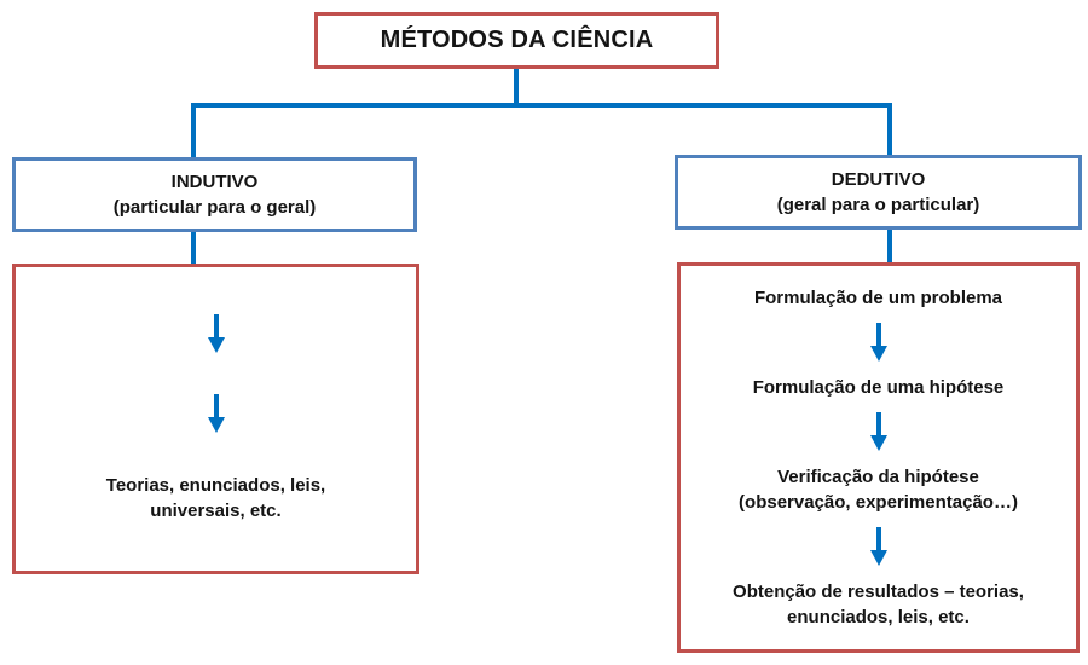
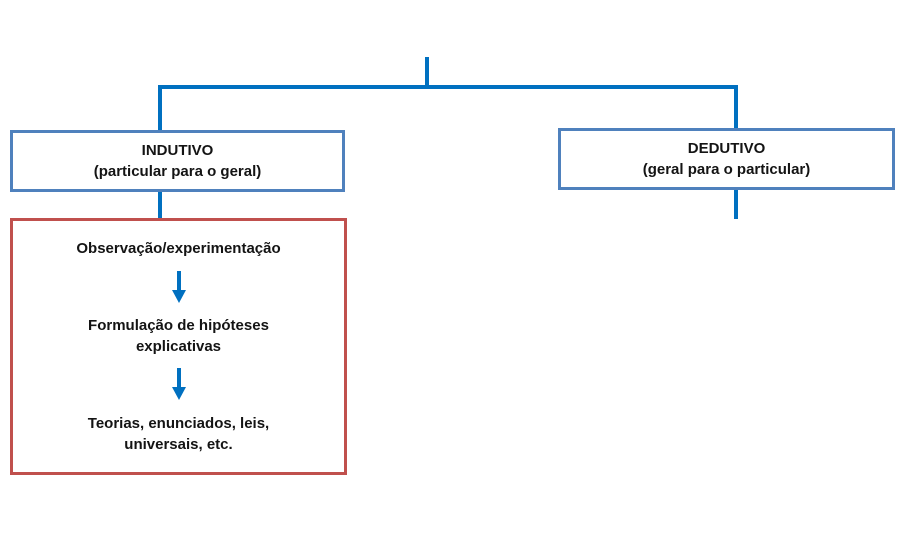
- MÉTODOS DA CIÊNCIA
  INDUTIVO
  (particular para o geral)
  DEDUTIVO
  (geral para o particular)
+ Observação/experimentação
+ Formulação de hipóteses
+ explicativas
  Teorias, enunciados, leis,
  universais, etc.
- Formulação de um problema
- Formulação de uma hipótese
- Verificação da hipótese
- (observação, experimentação…)
- Obtenção de resultados – teorias,
- enunciados, leis, etc.
